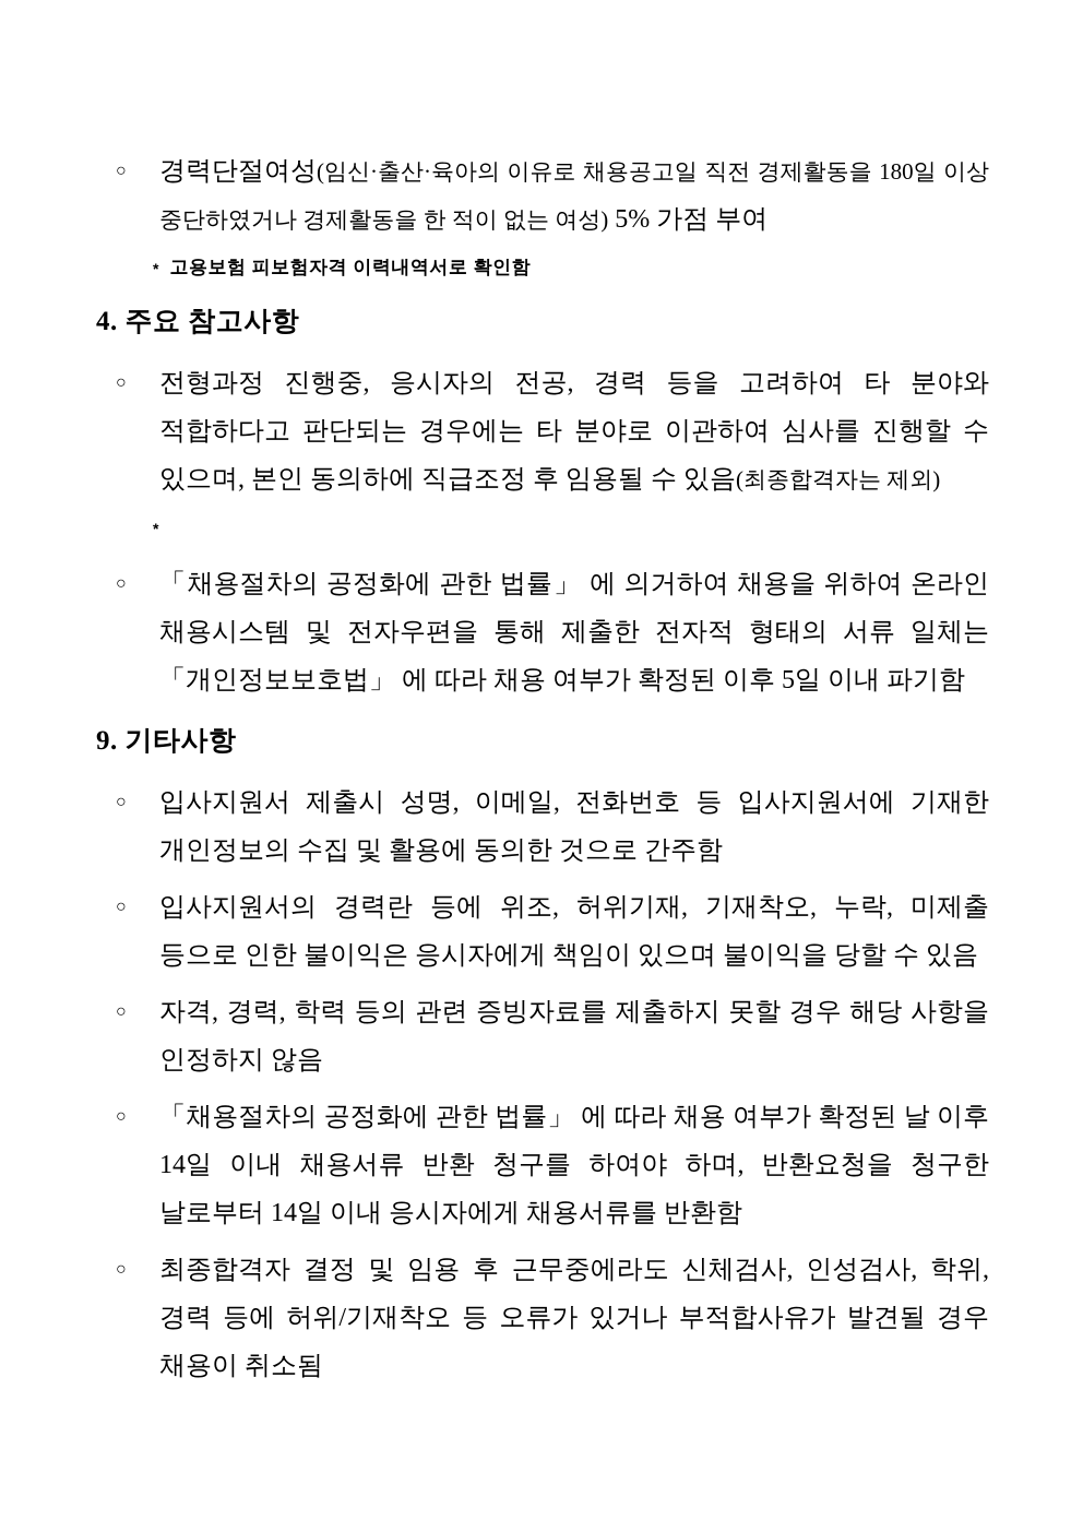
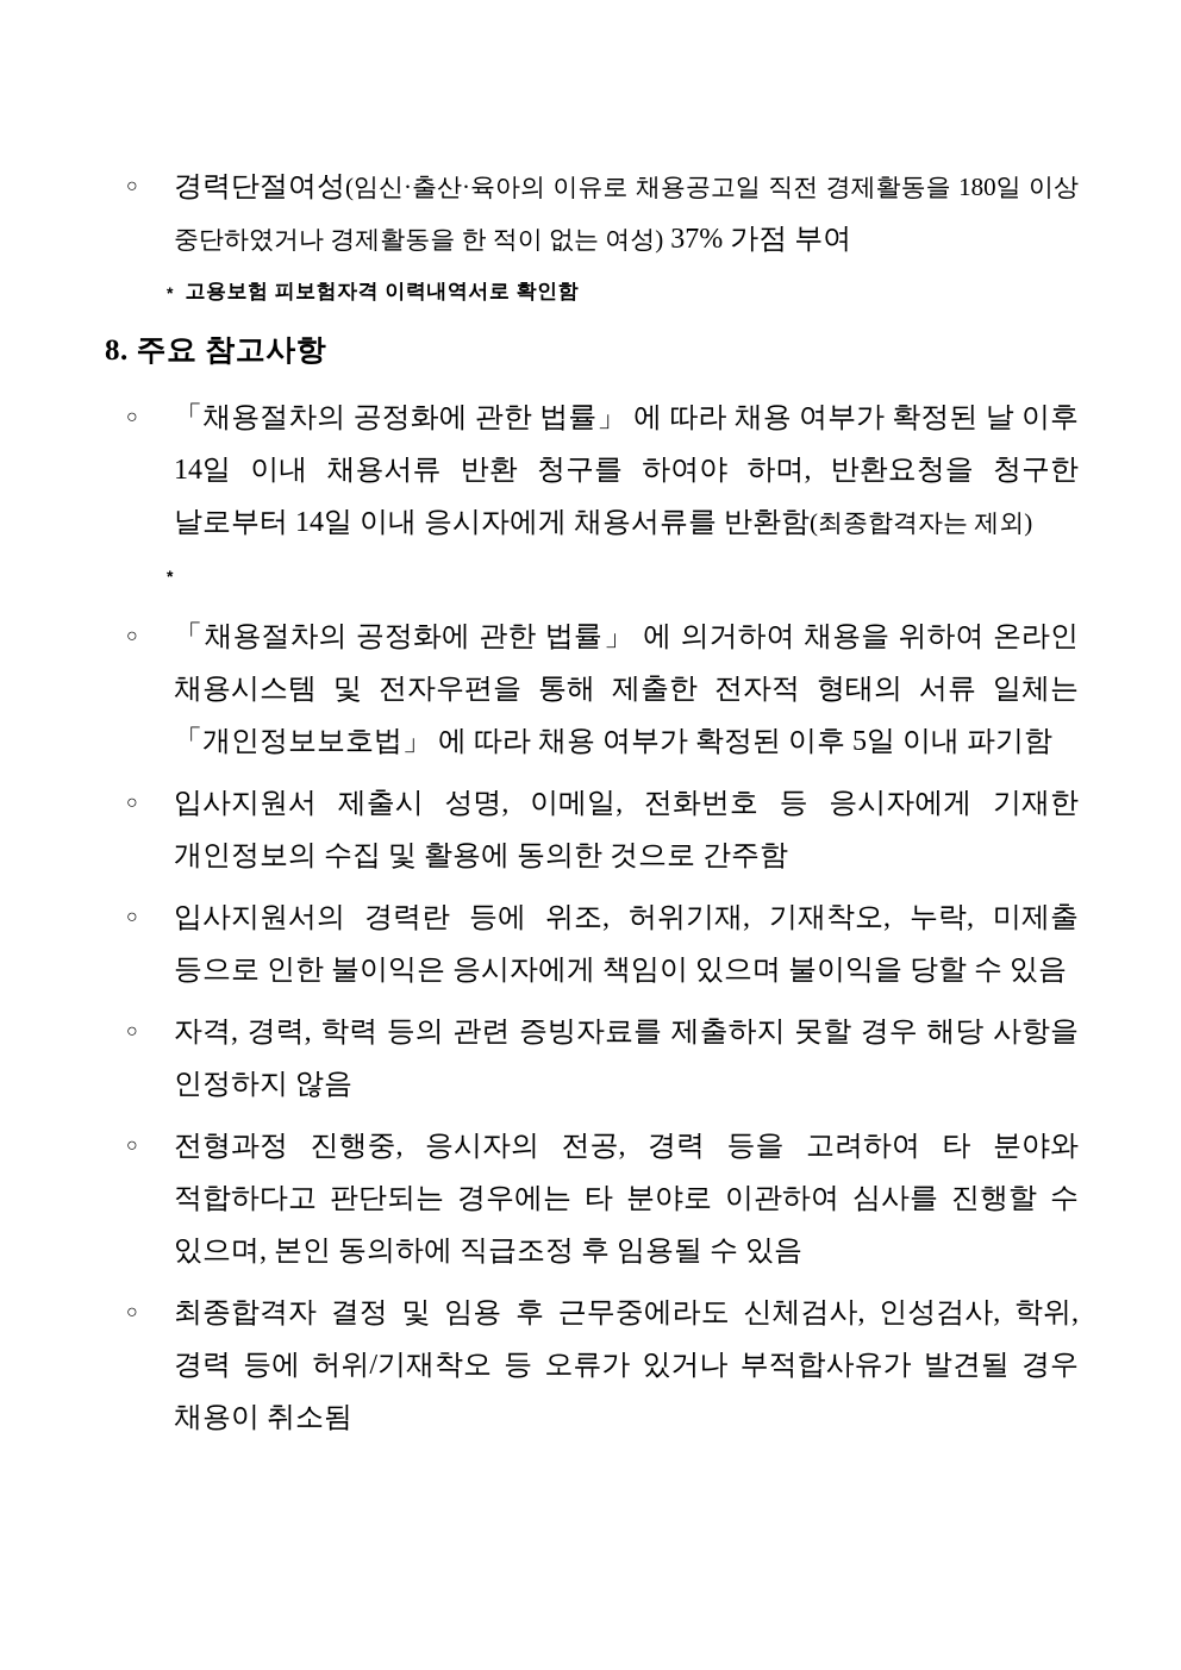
  ○
- 경력단절여성(임신·출산·육아의 이유로 채용공고일 직전 경제활동을 180일 이상 중단하였거나 경제활동을 한 적이 없는 여성) 5% 가점 부여
+ 경력단절여성(임신·출산·육아의 이유로 채용공고일 직전 경제활동을 180일 이상 중단하였거나 경제활동을 한 적이 없는 여성) 37% 가점 부여
  *
  고용보험 피보험자격 이력내역서로 확인함
- 4. 주요 참고사항
+ 8. 주요 참고사항
  ○
- 전형과정 진행중, 응시자의 전공, 경력 등을 고려하여 타 분야와 적합하다고 판단되는 경우에는 타 분야로 이관하여 심사를 진행할 수 있으며, 본인 동의하에 직급조정 후 임용될 수 있음(최종합격자는 제외)
+ 「채용절차의 공정화에 관한 법률」 에 따라 채용 여부가 확정된 날 이후 14일 이내 채용서류 반환 청구를 하여야 하며, 반환요청을 청구한 날로부터 14일 이내 응시자에게 채용서류를 반환함(최종합격자는 제외)
  *
  ○
  「채용절차의 공정화에 관한 법률」 에 의거하여 채용을 위하여 온라인 채용시스템 및 전자우편을 통해 제출한 전자적 형태의 서류 일체는 「개인정보보호법」 에 따라 채용 여부가 확정된 이후 5일 이내 파기함
- 9. 기타사항
  ○
- 입사지원서 제출시 성명, 이메일, 전화번호 등 입사지원서에 기재한 개인정보의 수집 및 활용에 동의한 것으로 간주함
+ 입사지원서 제출시 성명, 이메일, 전화번호 등 응시자에게 기재한 개인정보의 수집 및 활용에 동의한 것으로 간주함
  ○
  입사지원서의 경력란 등에 위조, 허위기재, 기재착오, 누락, 미제출 등으로 인한 불이익은 응시자에게 책임이 있으며 불이익을 당할 수 있음
  ○
  자격, 경력, 학력 등의 관련 증빙자료를 제출하지 못할 경우 해당 사항을 인정하지 않음
  ○
- 「채용절차의 공정화에 관한 법률」 에 따라 채용 여부가 확정된 날 이후 14일 이내 채용서류 반환 청구를 하여야 하며, 반환요청을 청구한 날로부터 14일 이내 응시자에게 채용서류를 반환함
+ 전형과정 진행중, 응시자의 전공, 경력 등을 고려하여 타 분야와 적합하다고 판단되는 경우에는 타 분야로 이관하여 심사를 진행할 수 있으며, 본인 동의하에 직급조정 후 임용될 수 있음
  ○
  최종합격자 결정 및 임용 후 근무중에라도 신체검사, 인성검사, 학위, 경력 등에 허위/기재착오 등 오류가 있거나 부적합사유가 발견될 경우 채용이 취소됨
